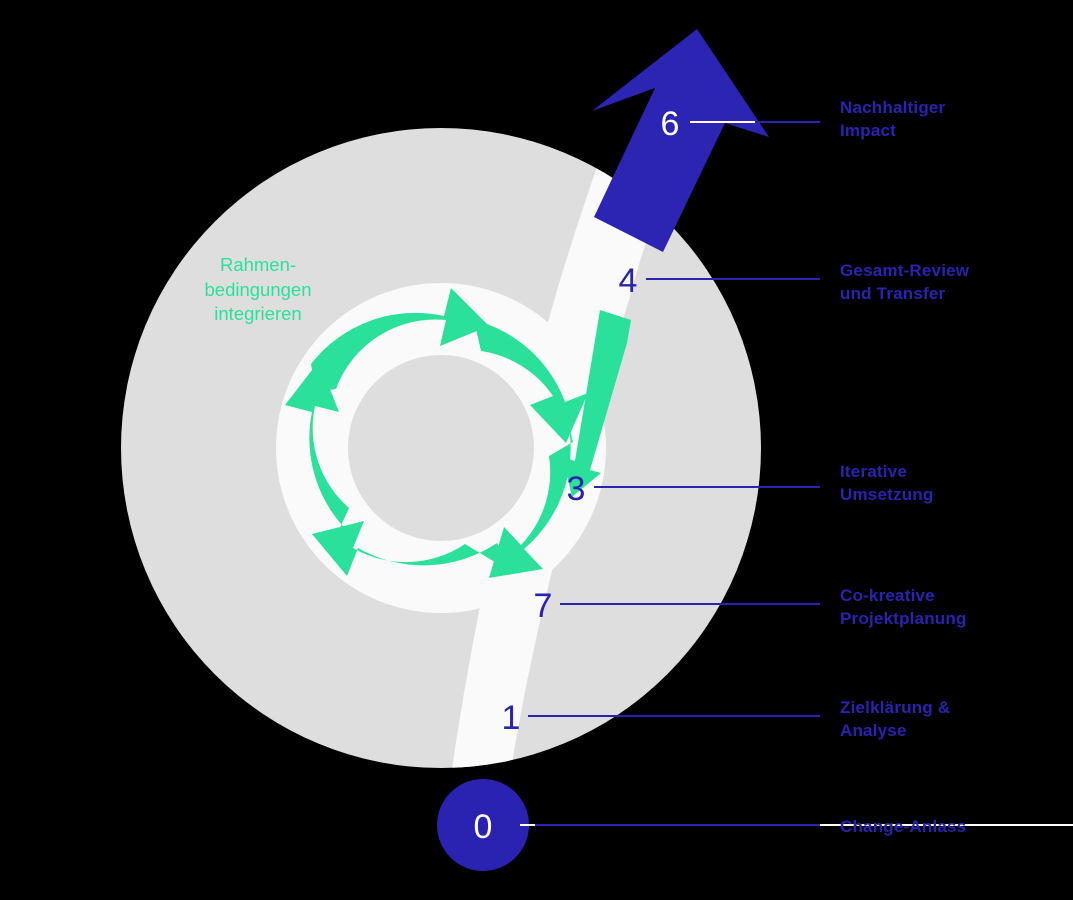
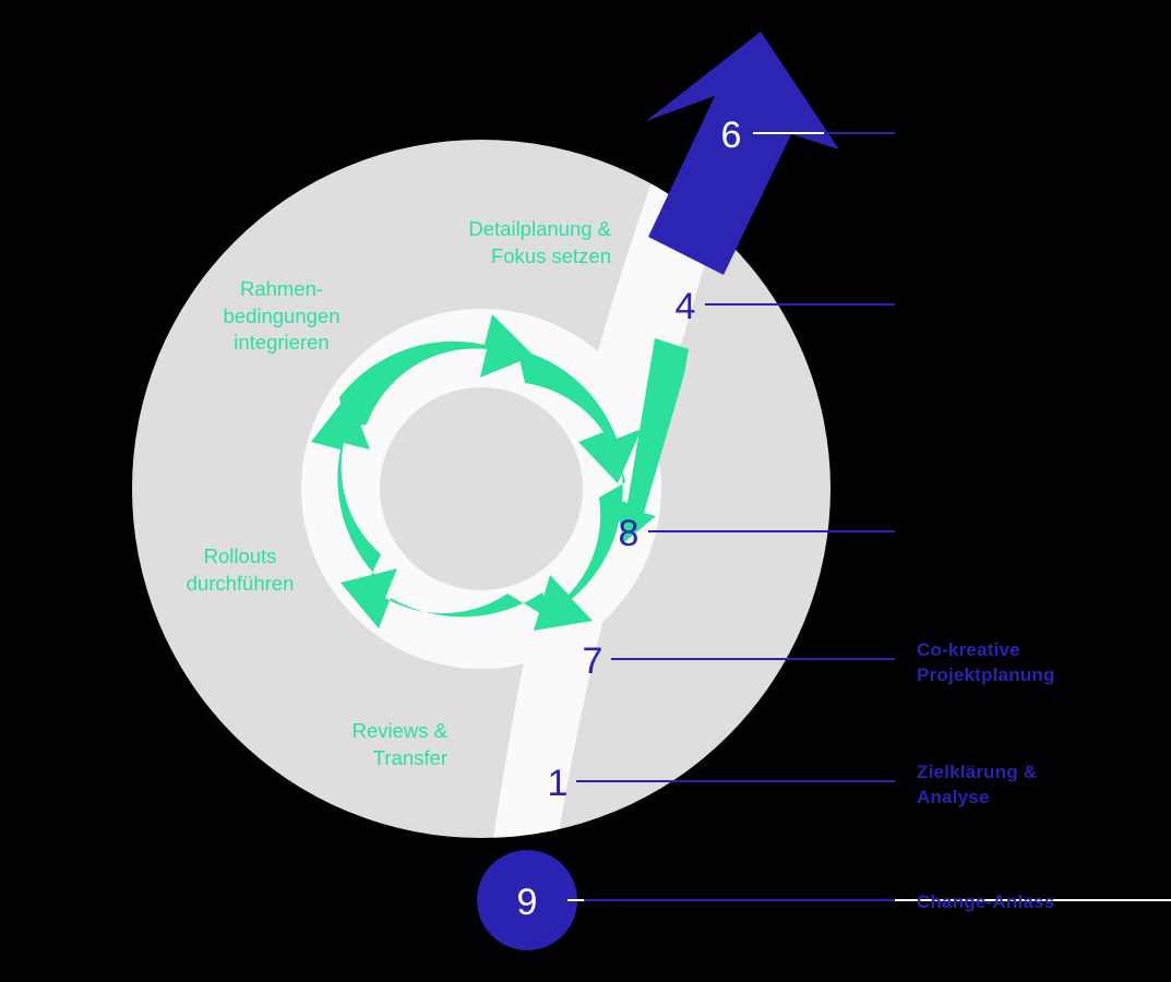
- 0
+ 9
  1
  7
- 3
+ 8
  4
  6
- Nachhaltiger
- Impact
- Gesamt-Review
- und Transfer
- Iterative
- Umsetzung
  Co-kreative
  Projektplanung
  Zielklärung &
  Analyse
  Change-Anlass
+ Detailplanung &
+ Fokus setzen
  Rahmen-
  bedingungen
  integrieren
+ Rollouts
+ durchführen
+ Reviews &
+ Transfer
